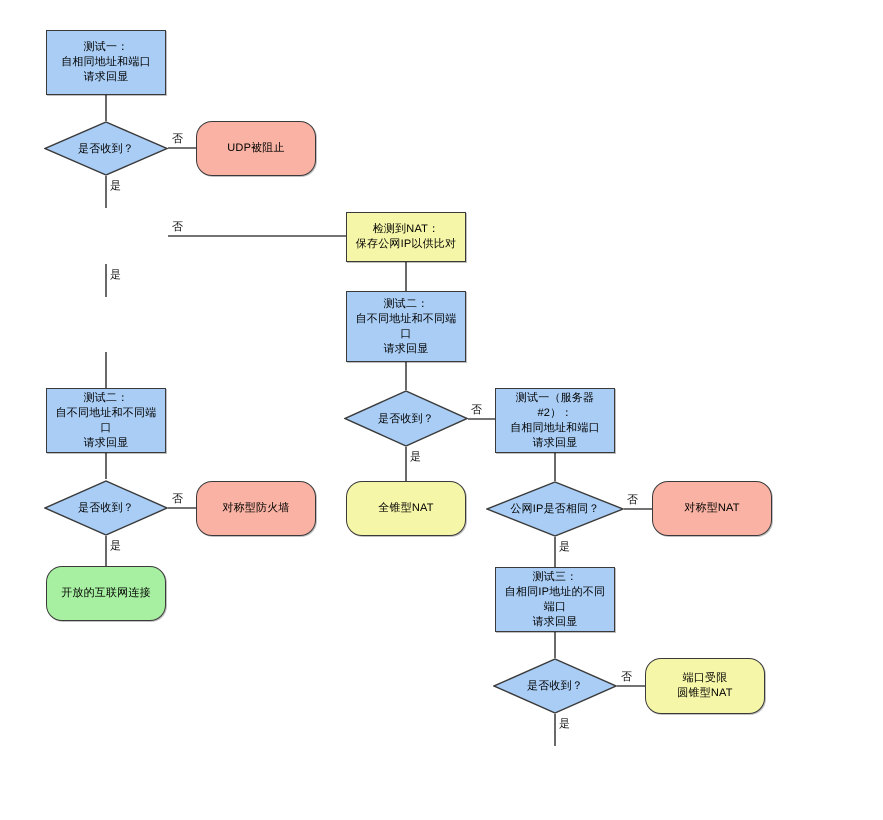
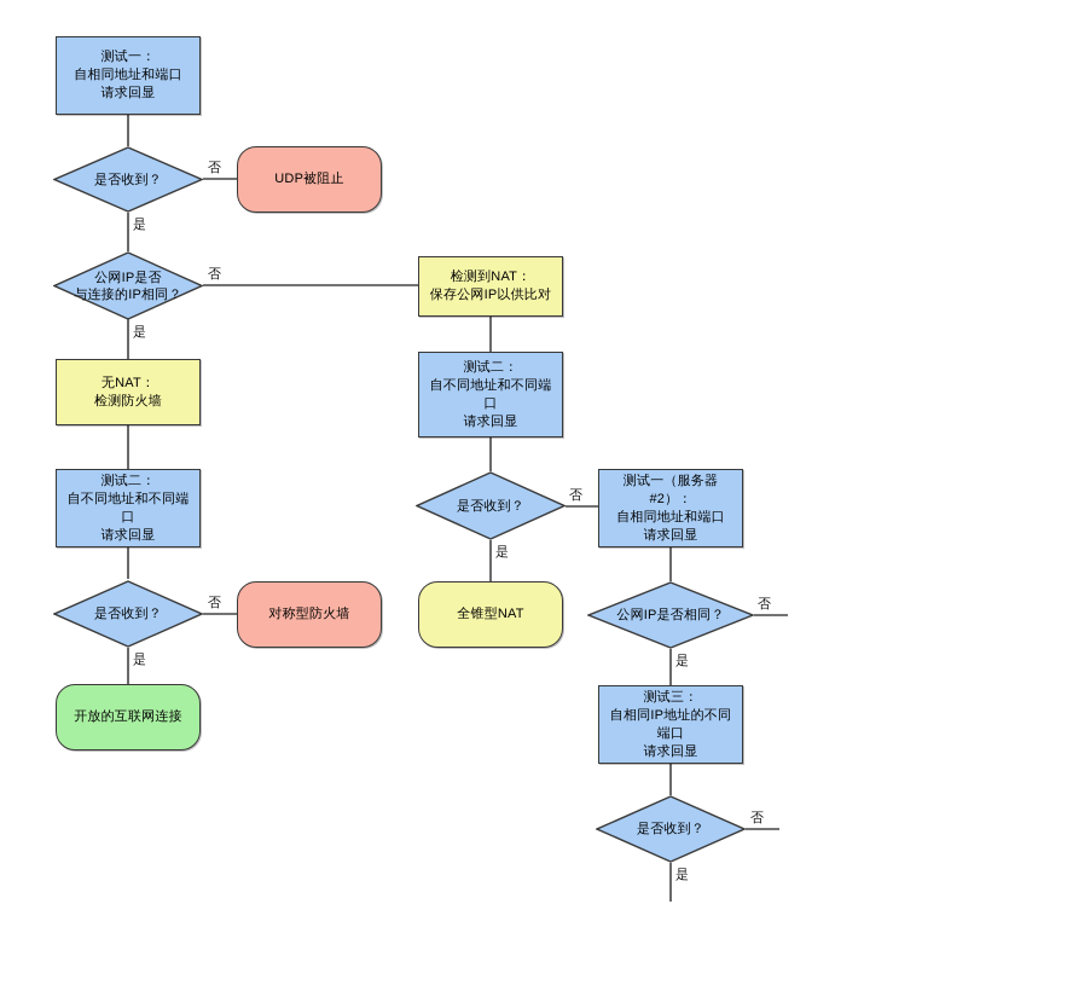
  测试一：
  自相同地址和端口
  请求回显
  是否收到？
  否
  是
  UDP被阻止
+ 公网IP是否
+ 与连接的IP相同？
  否
  是
+ 无NAT：
+ 检测防火墙
  测试二：
  自不同地址和不同端口
  请求回显
  是否收到？
  否
  是
  对称型防火墙
  开放的互联网连接
  检测到NAT：
  保存公网IP以供比对
  测试二：
  自不同地址和不同端口
  请求回显
  是否收到？
  否
  是
  全锥型NAT
  测试一（服务器 #2）：
  自相同地址和端口
  请求回显
  公网IP是否相同？
  否
  是
- 对称型NAT
  测试三：
  自相同IP地址的不同端口
  请求回显
  是否收到？
  否
  是
- 端口受限
- 圆锥型NAT
